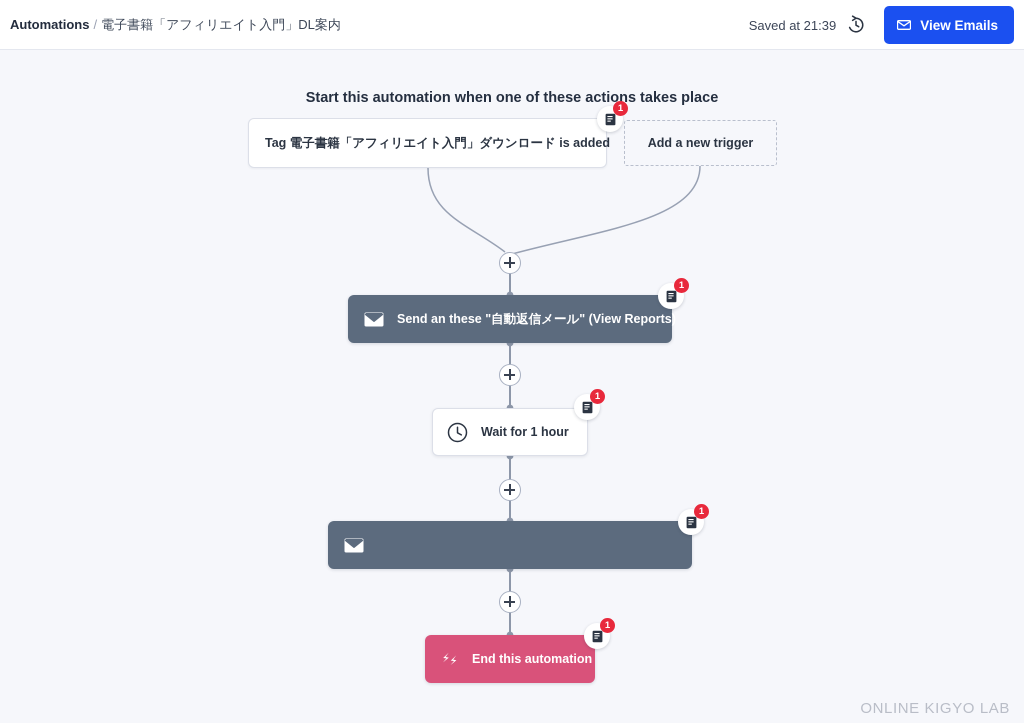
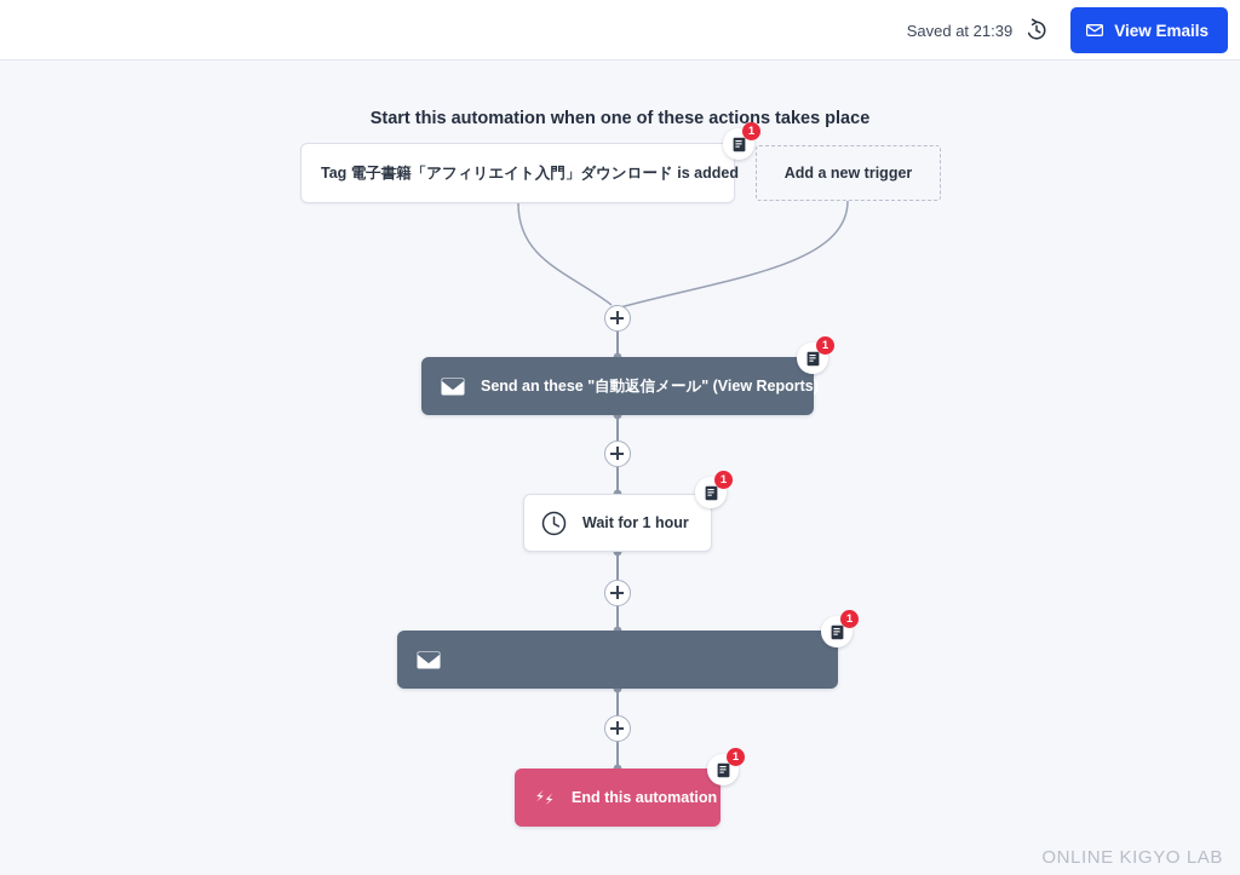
- Automations / 電子書籍「アフィリエイト入門」DL案内
  Saved at 21:39
  View Emails
  Start this automation when one of these actions takes place
  Tag 電子書籍「アフィリエイト入門」ダウンロード is added
  1
  Add a new trigger
  Send an these "自動返信メール" (View Reports)
  1
  Wait for 1 hour
  1
  1
  End this automation
  1
  ONLINE KIGYO LAB
